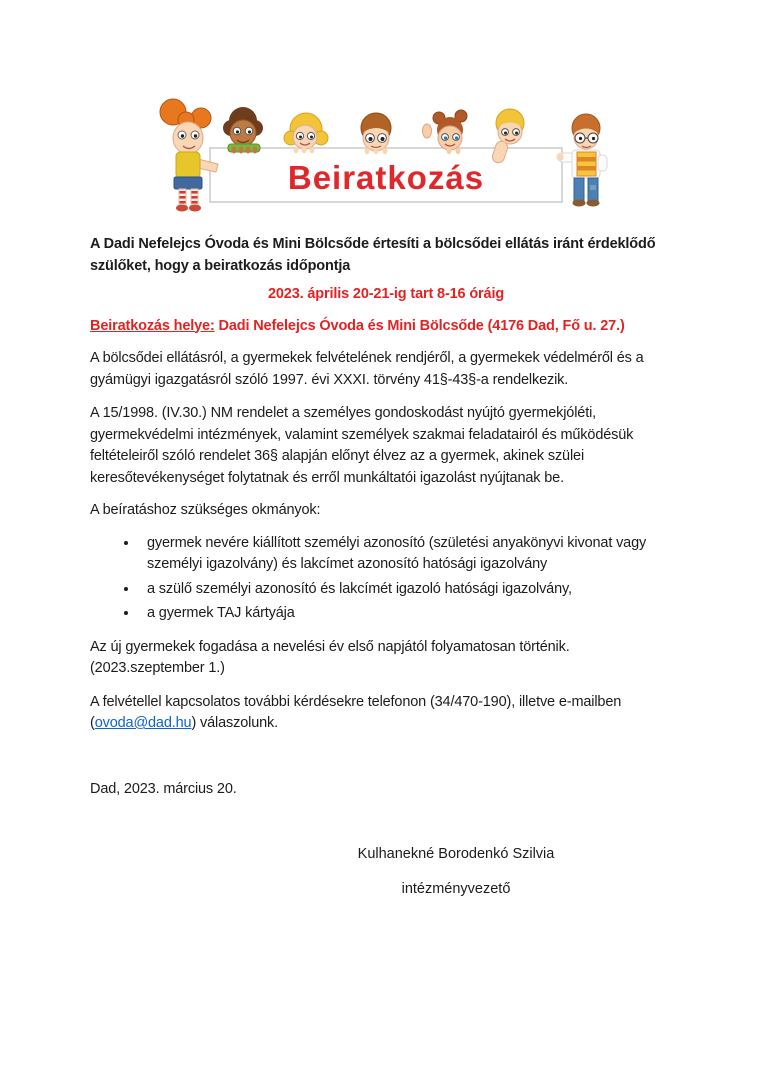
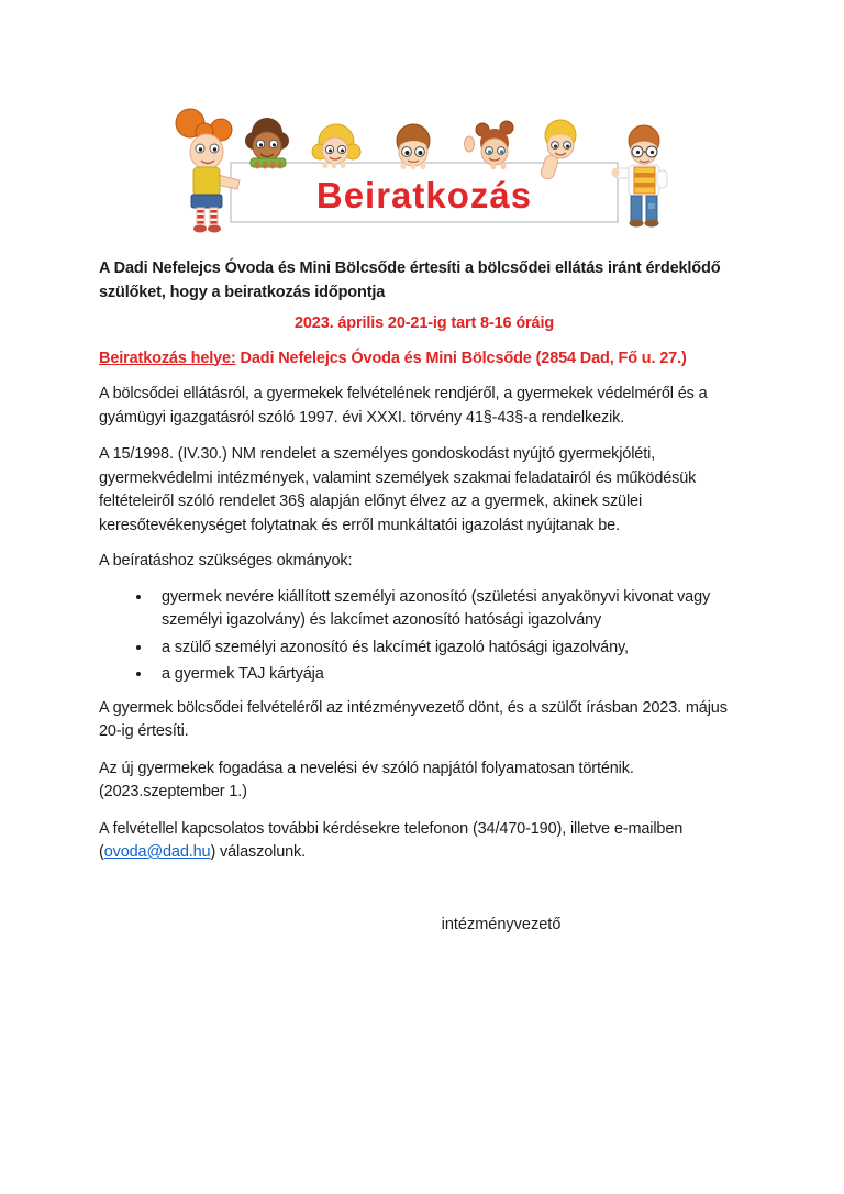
  Beiratkozás
  A Dadi Nefelejcs Óvoda és Mini Bölcsőde értesíti a bölcsődei ellátás iránt érdeklődő szülőket, hogy a beiratkozás időpontja
  2023. április 20-21-ig tart 8-16 óráig
- Beiratkozás helye: Dadi Nefelejcs Óvoda és Mini Bölcsőde (4176 Dad, Fő u. 27.)
+ Beiratkozás helye: Dadi Nefelejcs Óvoda és Mini Bölcsőde (2854 Dad, Fő u. 27.)
  A bölcsődei ellátásról, a gyermekek felvételének rendjéről, a gyermekek védelméről és a gyámügyi igazgatásról szóló 1997. évi XXXI. törvény 41§-43§-a rendelkezik.
  A 15/1998. (IV.30.) NM rendelet a személyes gondoskodást nyújtó gyermekjóléti, gyermekvédelmi intézmények, valamint személyek szakmai feladatairól és működésük feltételeiről szóló rendelet 36§ alapján előnyt élvez az a gyermek, akinek szülei keresőtevékenységet folytatnak és erről munkáltatói igazolást nyújtanak be.
  A beíratáshoz szükséges okmányok:
  gyermek nevére kiállított személyi azonosító (születési anyakönyvi kivonat vagy személyi igazolvány) és lakcímet azonosító hatósági igazolvány
  a szülő személyi azonosító és lakcímét igazoló hatósági igazolvány,
  a gyermek TAJ kártyája
+ A gyermek bölcsődei felvételéről az intézményvezető dönt, és a szülőt írásban 2023. május 20-ig értesíti.
- Az új gyermekek fogadása a nevelési év első napjától folyamatosan történik. (2023.szeptember 1.)
+ Az új gyermekek fogadása a nevelési év szóló napjától folyamatosan történik. (2023.szeptember 1.)
  A felvétellel kapcsolatos további kérdésekre telefonon (34/470-190), illetve e-mailben (ovoda@dad.hu) válaszolunk.
- Dad, 2023. március 20.
- Kulhanekné Borodenkó Szilvia
  intézményvezető
